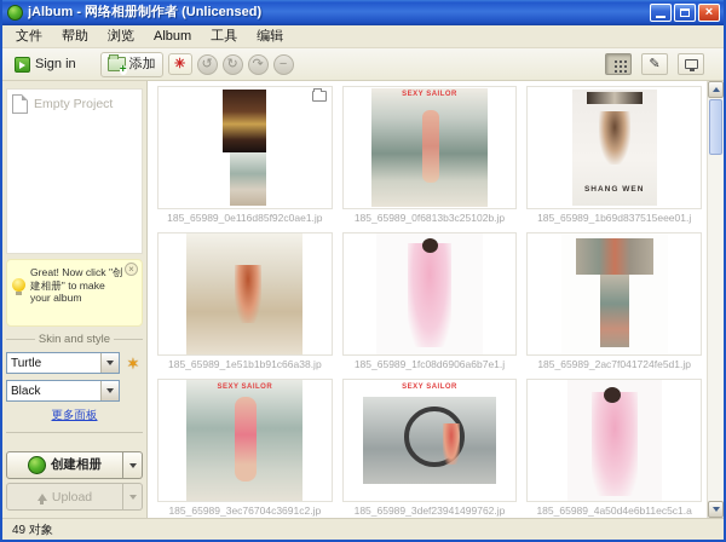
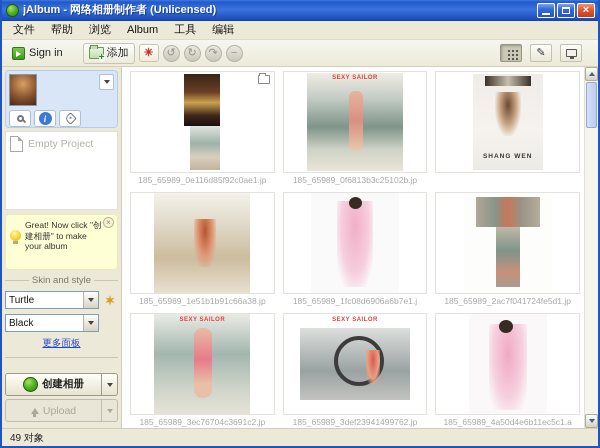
  jAlbum - 网络相册制作者 (Unlicensed)
  ×
  文件
  帮助
  浏览
  Album
  工具
  编辑
  Sign in
  添加
  ✳
  ↺
  ↻
  ↷
  −
  ✎
+ i
  Empty Project
  Great! Now click "创建相册" to make your album
  ×
  Skin and style
  Turtle
  ✶
  Black
  更多面板
  创建相册
  Upload
  185_65989_0e116d85f92c0ae1.jp
  185_65989_0f6813b3c25102b.jp
- 185_65989_1b69d837515eee01.j
  185_65989_1e51b1b91c66a38.jp
  185_65989_1fc08d6906a6b7e1.j
  185_65989_2ac7f041724fe5d1.jp
  185_65989_3ec76704c3691c2.jp
  185_65989_3def23941499762.jp
  185_65989_4a50d4e6b11ec5c1.a
  49 对象
